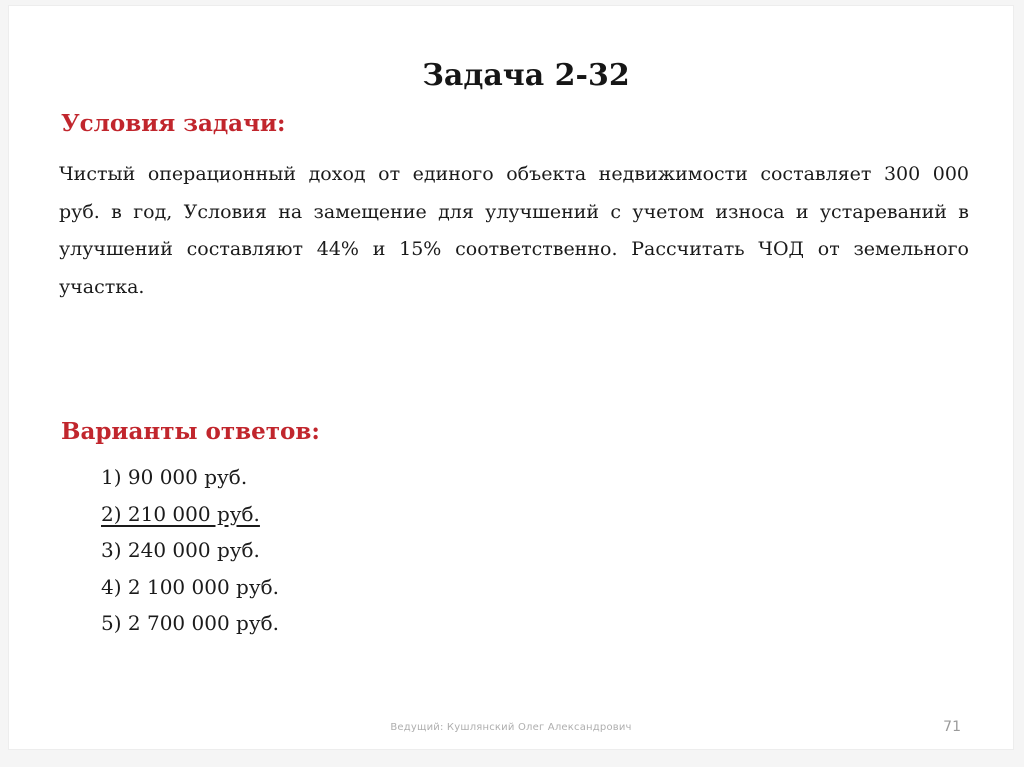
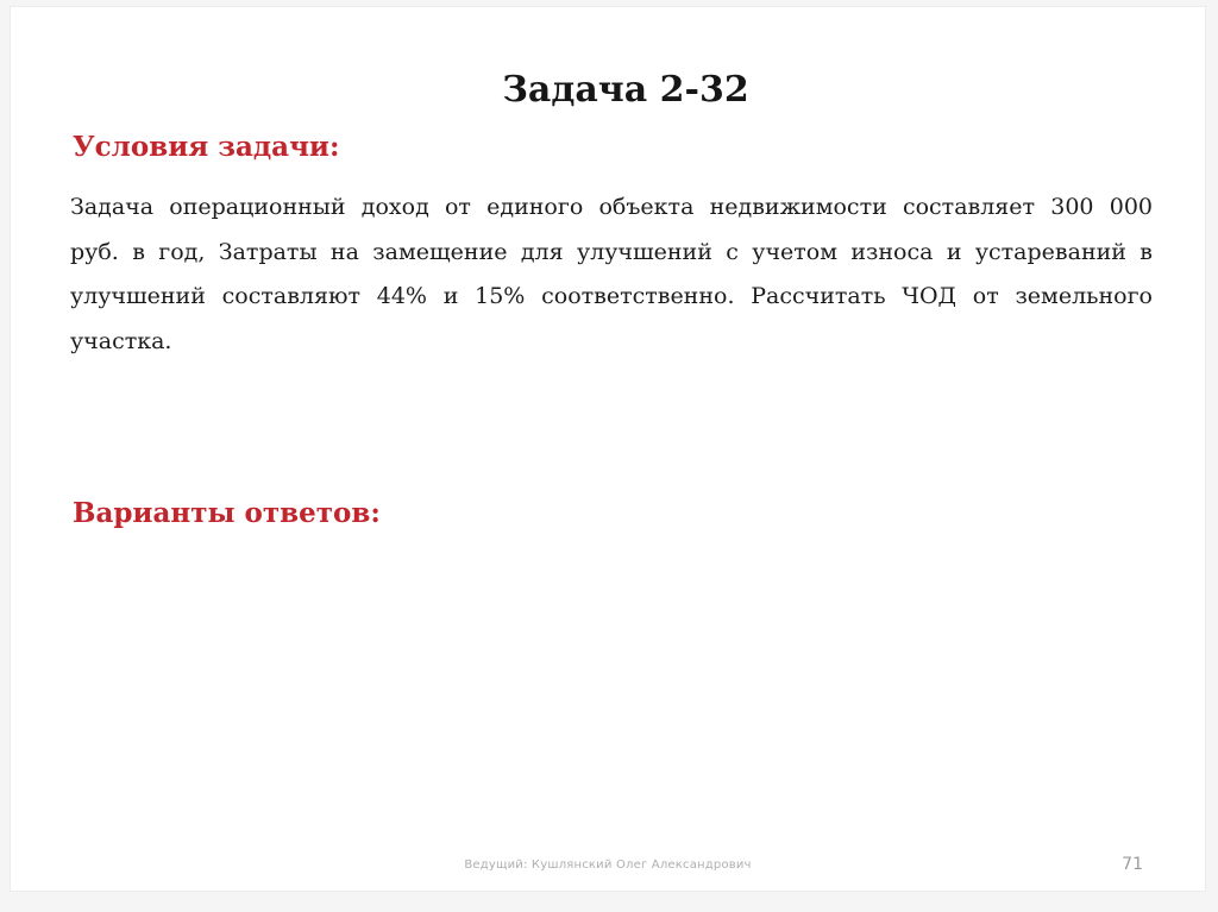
  Задача 2-32
  Условия задачи:
- Чистый операционный доход от единого объекта недвижимости составляет 300 000
+ Задача операционный доход от единого объекта недвижимости составляет 300 000
- руб. в год, Условия на замещение для улучшений с учетом износа и устареваний в
+ руб. в год, Затраты на замещение для улучшений с учетом износа и устареваний в
  улучшений составляют 44% и 15% соответственно. Рассчитать ЧОД от земельного
  участка.
  Варианты ответов:
- 1) 90 000 руб.
- 2) 210 000 руб.
- 3) 240 000 руб.
- 4) 2 100 000 руб.
- 5) 2 700 000 руб.
  Ведущий: Кушлянский Олег Александрович
  71
